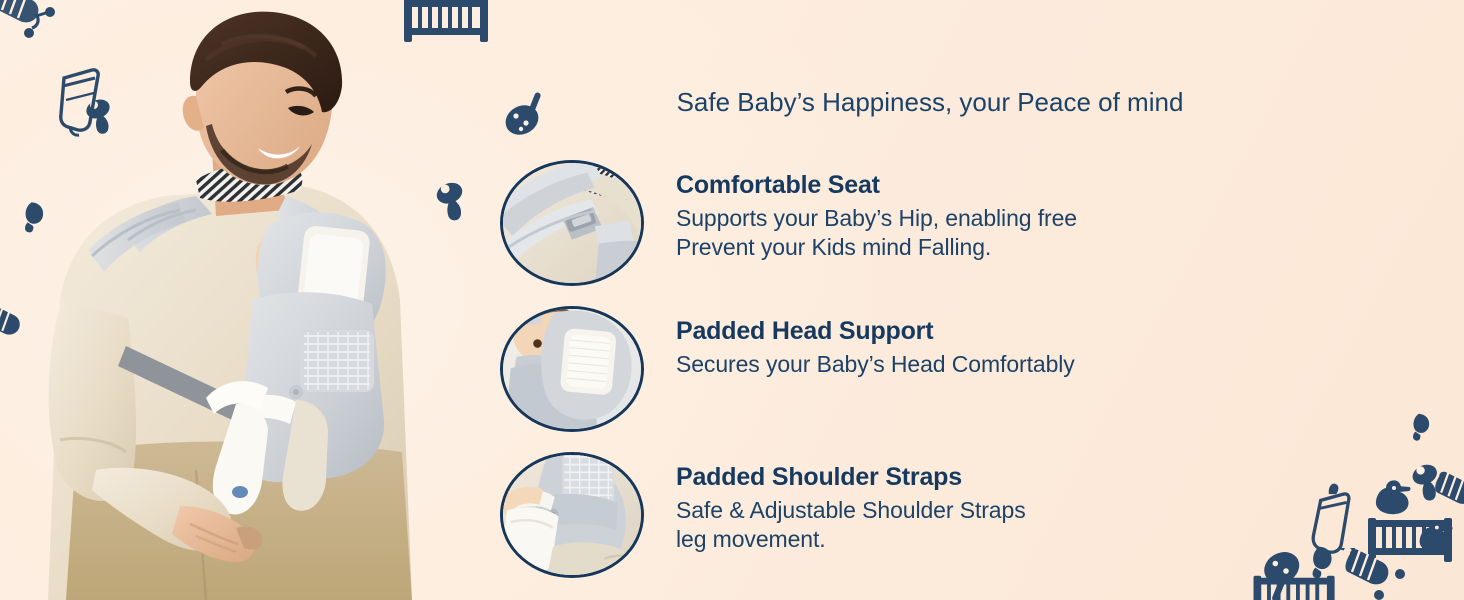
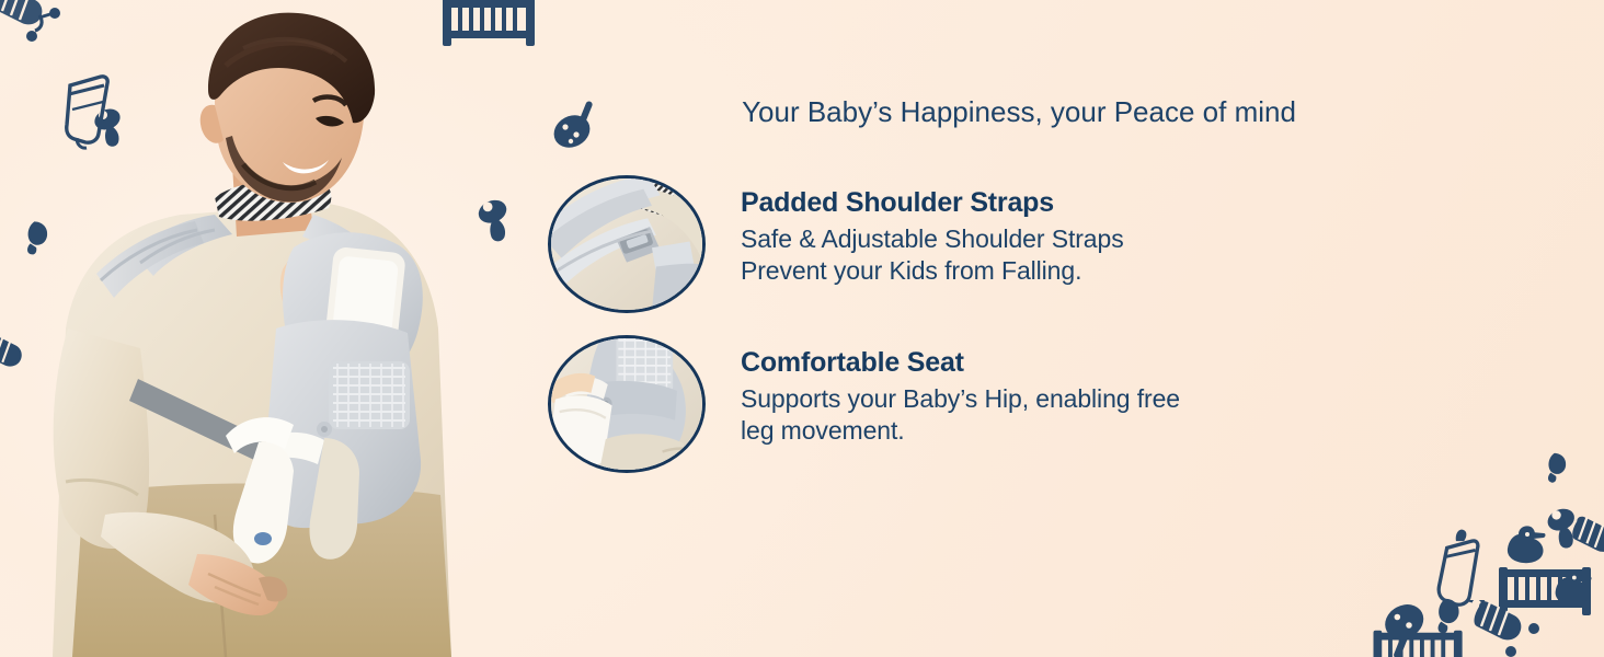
- Safe Baby’s Happiness, your Peace of mind
+ Your Baby’s Happiness, your Peace of mind
- Comfortable Seat
+ Padded Shoulder Straps
- Supports your Baby’s Hip, enabling free
+ Safe & Adjustable Shoulder Straps
- Prevent your Kids mind Falling.
+ Prevent your Kids from Falling.
- Padded Head Support
- Secures your Baby’s Head Comfortably
- Padded Shoulder Straps
+ Comfortable Seat
- Safe & Adjustable Shoulder Straps
+ Supports your Baby’s Hip, enabling free
  leg movement.
